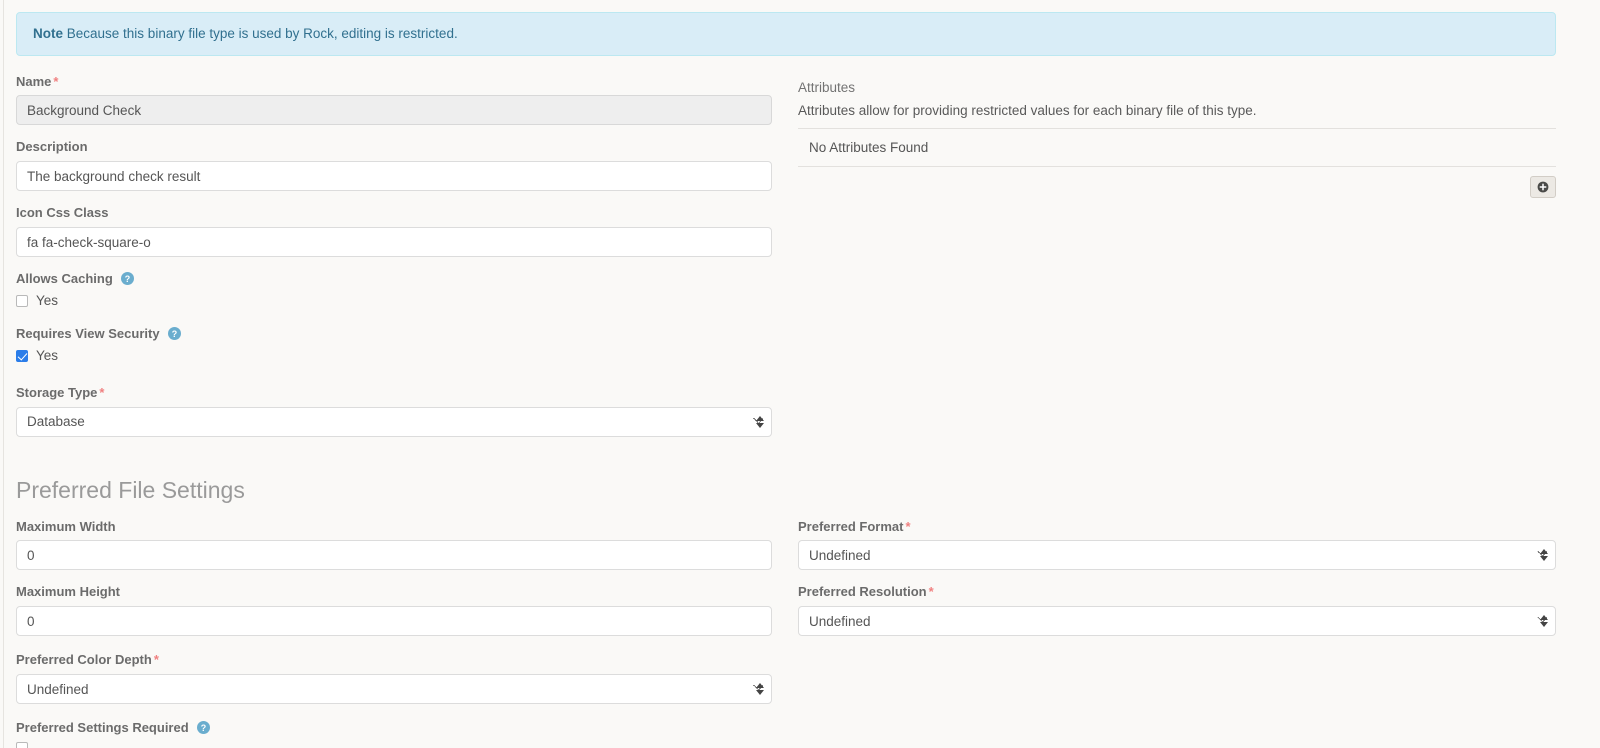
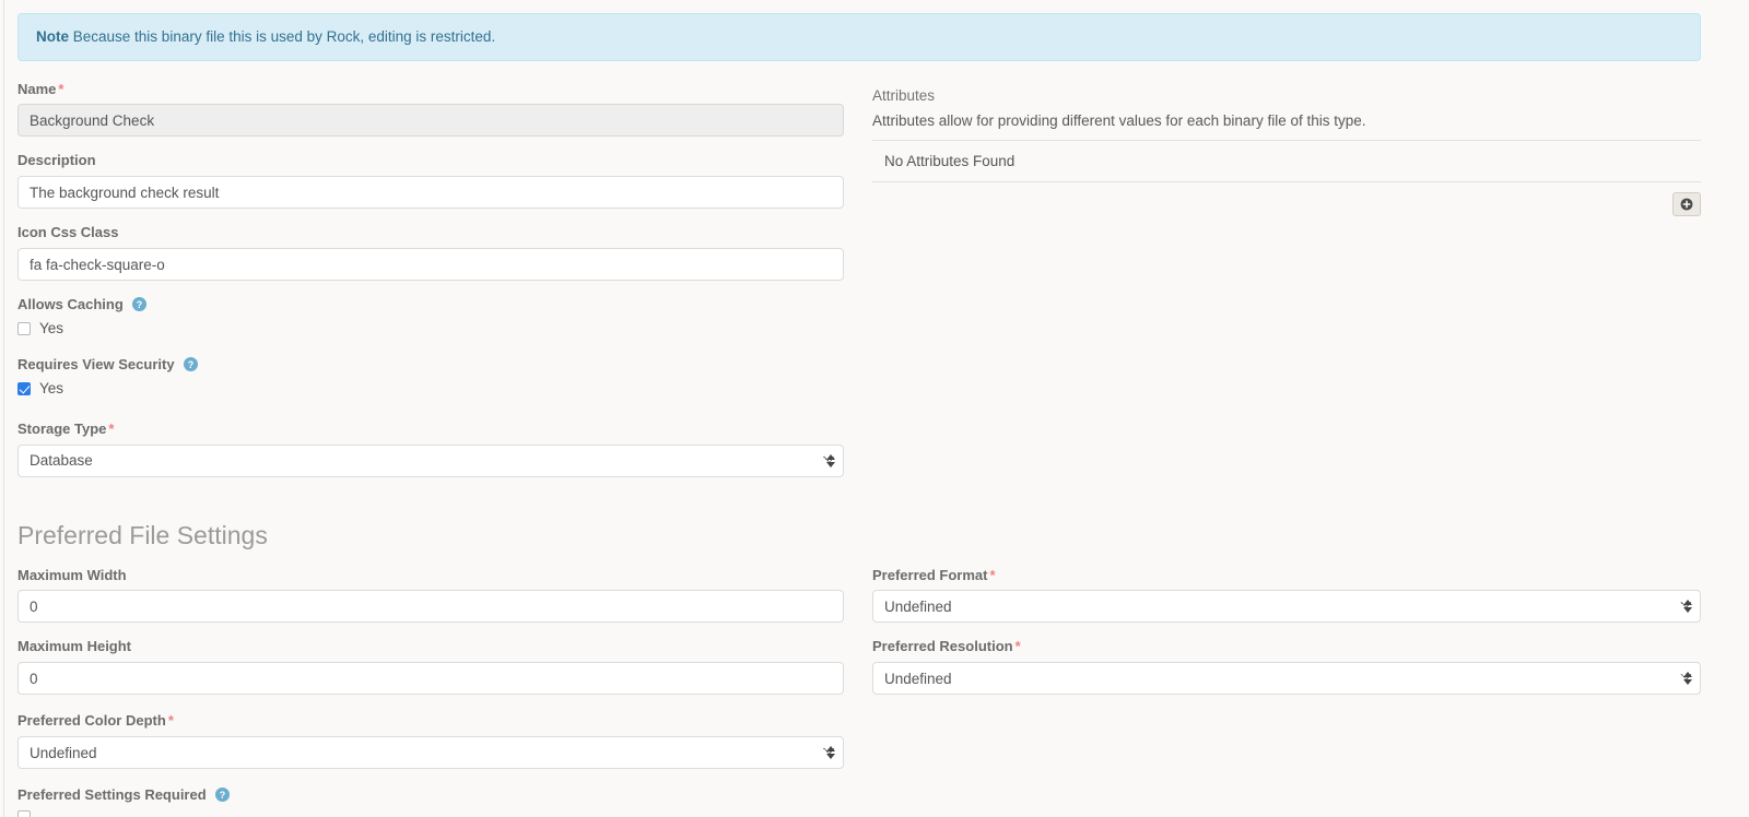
- Note Because this binary file type is used by Rock, editing is restricted.
+ Note Because this binary file this is used by Rock, editing is restricted.
  Name *
  Background Check
  Description
  The background check result
  Icon Css Class
  fa fa-check-square-o
  Allows Caching
  ?
  Yes
  Requires View Security
  ?
  Yes
  Storage Type *
  Database
  Attributes
- Attributes allow for providing restricted values for each binary file of this type.
+ Attributes allow for providing different values for each binary file of this type.
  No Attributes Found
  Preferred File Settings
  Maximum Width
  0
  Maximum Height
  0
  Preferred Color Depth *
  Undefined
  Preferred Settings Required
  ?
  Preferred Format *
  Undefined
  Preferred Resolution *
  Undefined
